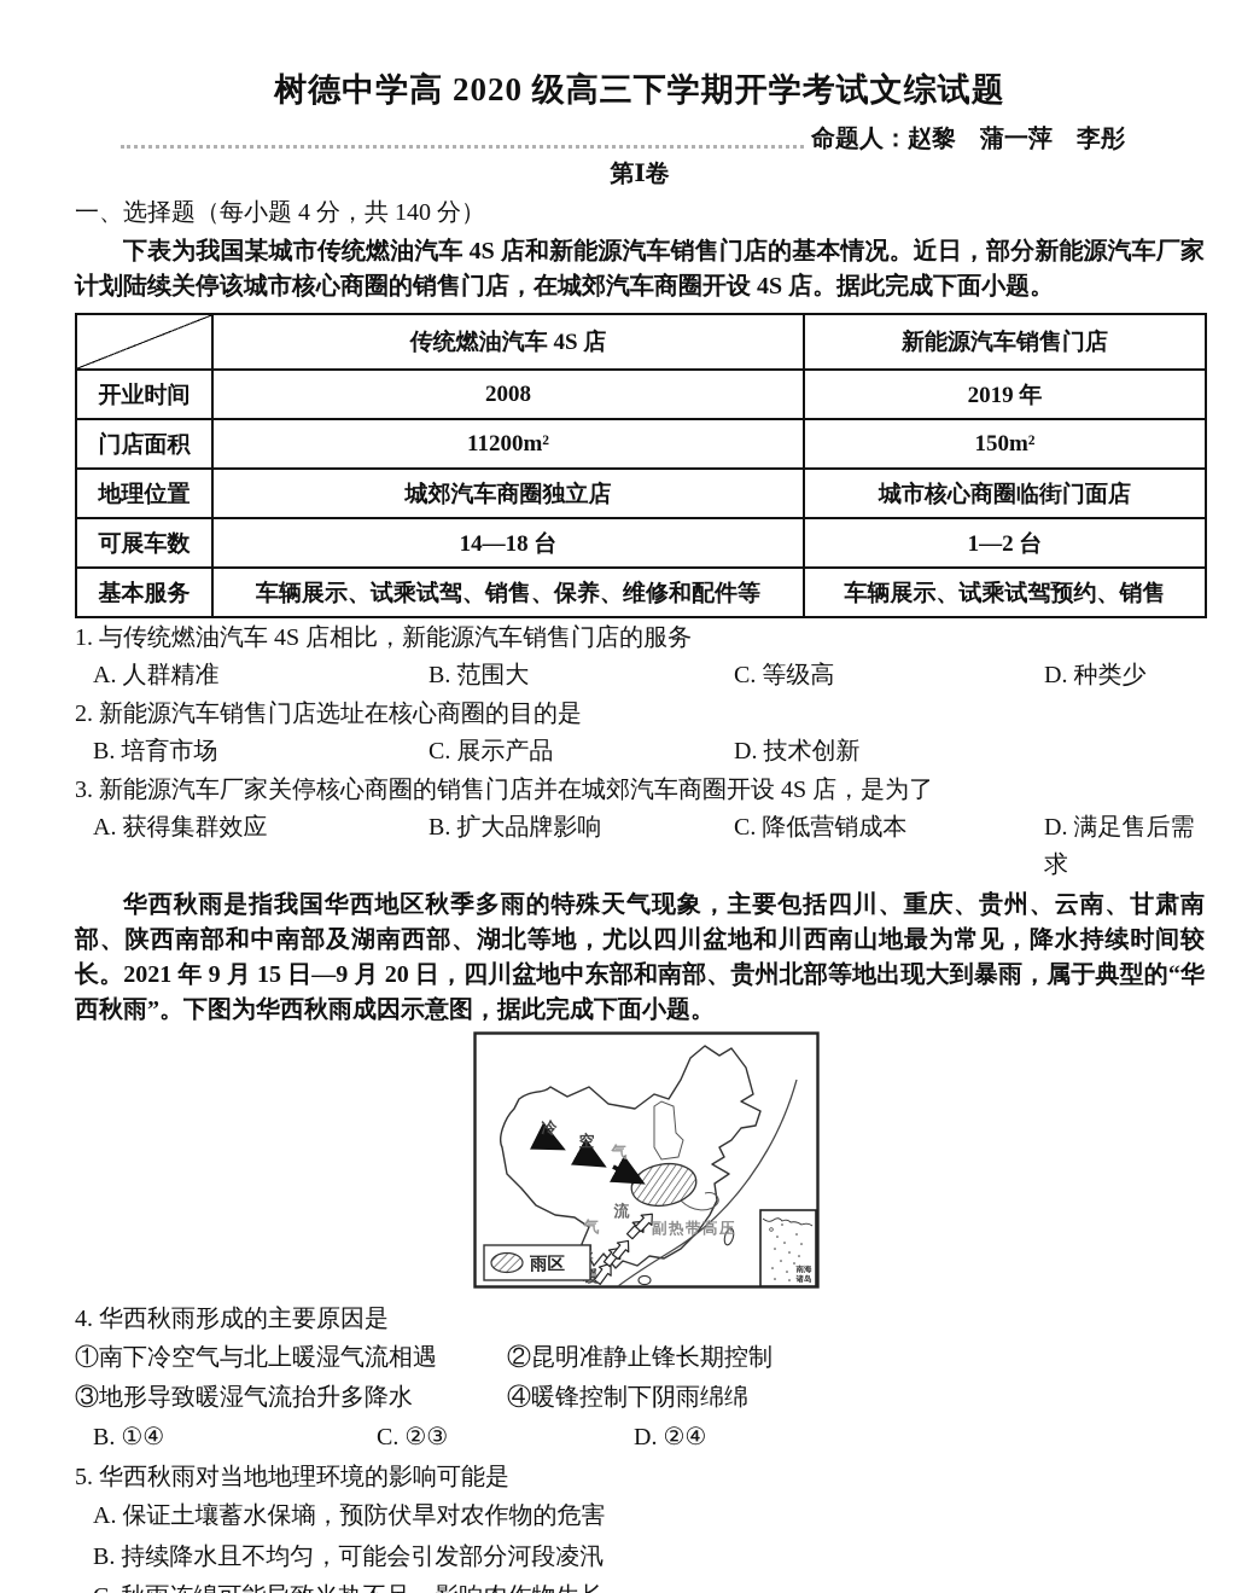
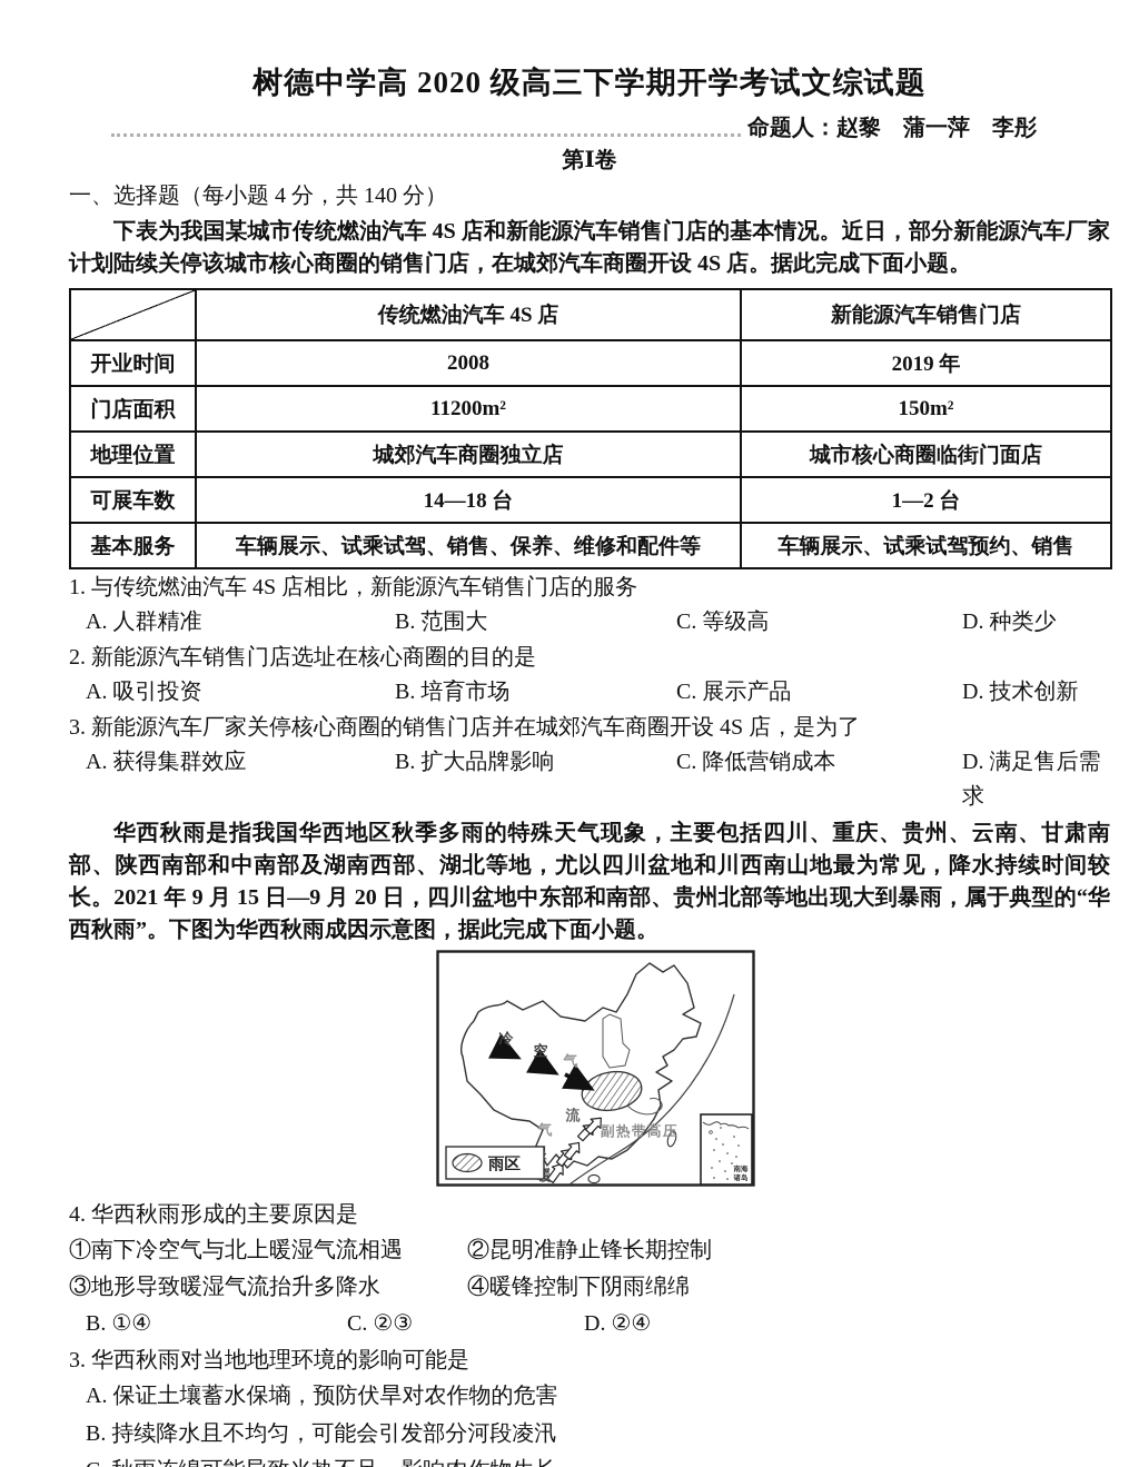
  树德中学高 2020 级高三下学期开学考试文综试题
  命题人：赵黎 蒲一萍 李彤
  第Ⅰ卷
  一、选择题（每小题 4 分，共 140 分）
  下表为我国某城市传统燃油汽车 4S 店和新能源汽车销售门店的基本情况。近日，部分新能源汽车厂家计划陆续关停该城市核心商圈的销售门店，在城郊汽车商圈开设 4S 店。据此完成下面小题。
  	传统燃油汽车 4S 店	新能源汽车销售门店
  开业时间	2008	2019 年
  门店面积	11200m²	150m²
  地理位置	城郊汽车商圈独立店	城市核心商圈临街门面店
  可展车数	14—18 台	1—2 台
  基本服务	车辆展示、试乘试驾、销售、保养、维修和配件等	车辆展示、试乘试驾预约、销售
  1. 与传统燃油汽车 4S 店相比，新能源汽车销售门店的服务
  A. 人群精准
  B. 范围大
  C. 等级高
  D. 种类少
  2. 新能源汽车销售门店选址在核心商圈的目的是
+ A. 吸引投资
  B. 培育市场
  C. 展示产品
  D. 技术创新
  3. 新能源汽车厂家关停核心商圈的销售门店并在城郊汽车商圈开设 4S 店，是为了
  A. 获得集群效应
  B. 扩大品牌影响
  C. 降低营销成本
  D. 满足售后需求
  华西秋雨是指我国华西地区秋季多雨的特殊天气现象，主要包括四川、重庆、贵州、云南、甘肃南部、陕西南部和中南部及湖南西部、湖北等地，尤以四川盆地和川西南山地最为常见，降水持续时间较长。2021 年 9 月 15 日—9 月 20 日，四川盆地中东部和南部、贵州北部等地出现大到暴雨，属于典型的“华西秋雨”。下图为华西秋雨成因示意图，据此完成下面小题。
  冷
  空
  气
  气
  流
  副热带高压
  雨区
  4. 华西秋雨形成的主要原因是
  ①南下冷空气与北上暖湿气流相遇
  ②昆明准静止锋长期控制
  ③地形导致暖湿气流抬升多降水
  ④暖锋控制下阴雨绵绵
  B. ①④
  C. ②③
  D. ②④
- 5. 华西秋雨对当地地理环境的影响可能是
+ 3. 华西秋雨对当地地理环境的影响可能是
  A. 保证土壤蓄水保墒，预防伏旱对农作物的危害
  B. 持续降水且不均匀，可能会引发部分河段凌汛
